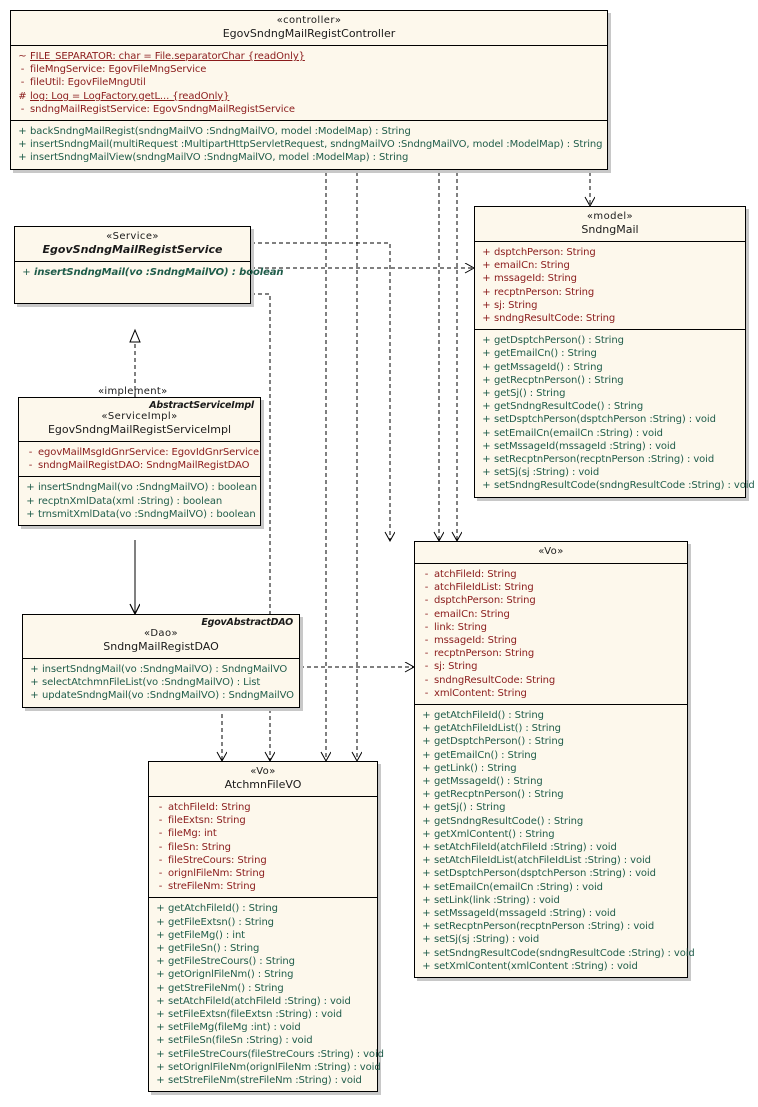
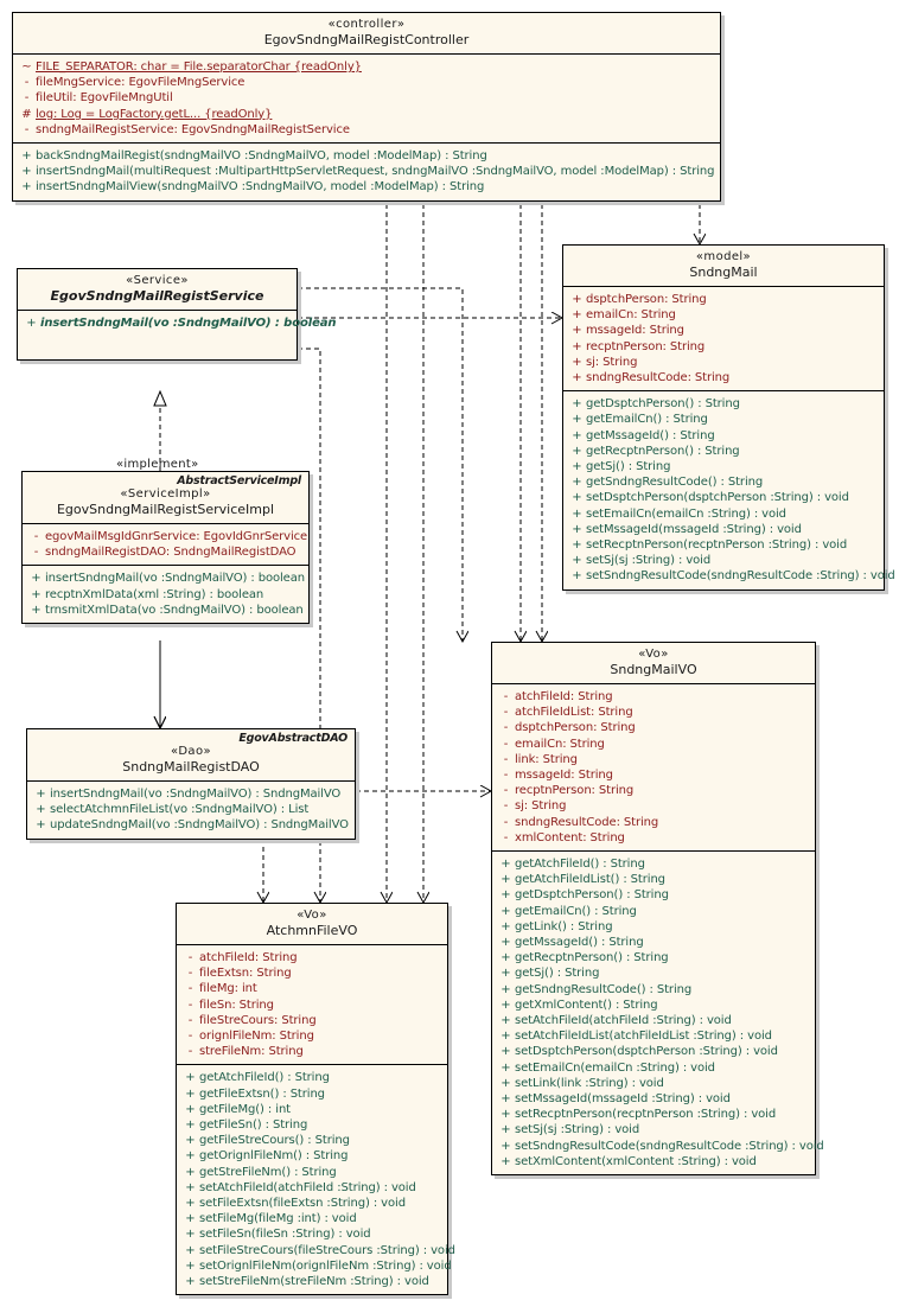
  «controller»
  EgovSndngMailRegistController
  ~
  FILE_SEPARATOR: char = File.separatorChar {readOnly}
  -
  fileMngService: EgovFileMngService
  -
  fileUtil: EgovFileMngUtil
  #
  log: Log = LogFactory.getL... {readOnly}
  -
  sndngMailRegistService: EgovSndngMailRegistService
  +
  backSndngMailRegist(sndngMailVO :SndngMailVO, model :ModelMap) : String
  +
  insertSndngMail(multiRequest :MultipartHttpServletRequest, sndngMailVO :SndngMailVO, model :ModelMap) : String
  +
  insertSndngMailView(sndngMailVO :SndngMailVO, model :ModelMap) : String
  «Service»
  EgovSndngMailRegistService
  +
  insertSndngMail(vo :SndngMailVO) : boolean
  «implement»
  AbstractServiceImpl
  «ServiceImpl»
  EgovSndngMailRegistServiceImpl
  -
  egovMailMsgIdGnrService: EgovIdGnrService
  -
  sndngMailRegistDAO: SndngMailRegistDAO
  +
  insertSndngMail(vo :SndngMailVO) : boolean
  +
  recptnXmlData(xml :String) : boolean
  +
  trnsmitXmlData(vo :SndngMailVO) : boolean
  EgovAbstractDAO
  «Dao»
  SndngMailRegistDAO
  +
  insertSndngMail(vo :SndngMailVO) : SndngMailVO
  +
  selectAtchmnFileList(vo :SndngMailVO) : List
  +
  updateSndngMail(vo :SndngMailVO) : SndngMailVO
  «model»
  SndngMail
  +
  dsptchPerson: String
  +
  emailCn: String
  +
  mssageId: String
  +
  recptnPerson: String
  +
  sj: String
  +
  sndngResultCode: String
  +
  getDsptchPerson() : String
  +
  getEmailCn() : String
  +
  getMssageId() : String
  +
  getRecptnPerson() : String
  +
  getSj() : String
  +
  getSndngResultCode() : String
  +
  setDsptchPerson(dsptchPerson :String) : void
  +
  setEmailCn(emailCn :String) : void
  +
  setMssageId(mssageId :String) : void
  +
  setRecptnPerson(recptnPerson :String) : void
  +
  setSj(sj :String) : void
  +
  setSndngResultCode(sndngResultCode :String) : void
  «Vo»
+ SndngMailVO
  -
  atchFileId: String
  -
  atchFileIdList: String
  -
  dsptchPerson: String
  -
  emailCn: String
  -
  link: String
  -
  mssageId: String
  -
  recptnPerson: String
  -
  sj: String
  -
  sndngResultCode: String
  -
  xmlContent: String
  +
  getAtchFileId() : String
  +
  getAtchFileIdList() : String
  +
  getDsptchPerson() : String
  +
  getEmailCn() : String
  +
  getLink() : String
  +
  getMssageId() : String
  +
  getRecptnPerson() : String
  +
  getSj() : String
  +
  getSndngResultCode() : String
  +
  getXmlContent() : String
  +
  setAtchFileId(atchFileId :String) : void
  +
  setAtchFileIdList(atchFileIdList :String) : void
  +
  setDsptchPerson(dsptchPerson :String) : void
  +
  setEmailCn(emailCn :String) : void
  +
  setLink(link :String) : void
  +
  setMssageId(mssageId :String) : void
  +
  setRecptnPerson(recptnPerson :String) : void
  +
  setSj(sj :String) : void
  +
  setSndngResultCode(sndngResultCode :String) : void
  +
  setXmlContent(xmlContent :String) : void
  «Vo»
  AtchmnFileVO
  -
  atchFileId: String
  -
  fileExtsn: String
  -
  fileMg: int
  -
  fileSn: String
  -
  fileStreCours: String
  -
  orignlFileNm: String
  -
  streFileNm: String
  +
  getAtchFileId() : String
  +
  getFileExtsn() : String
  +
  getFileMg() : int
  +
  getFileSn() : String
  +
  getFileStreCours() : String
  +
  getOrignlFileNm() : String
  +
  getStreFileNm() : String
  +
  setAtchFileId(atchFileId :String) : void
  +
  setFileExtsn(fileExtsn :String) : void
  +
  setFileMg(fileMg :int) : void
  +
  setFileSn(fileSn :String) : void
  +
  setFileStreCours(fileStreCours :String) : void
  +
  setOrignlFileNm(orignlFileNm :String) : void
  +
  setStreFileNm(streFileNm :String) : void
